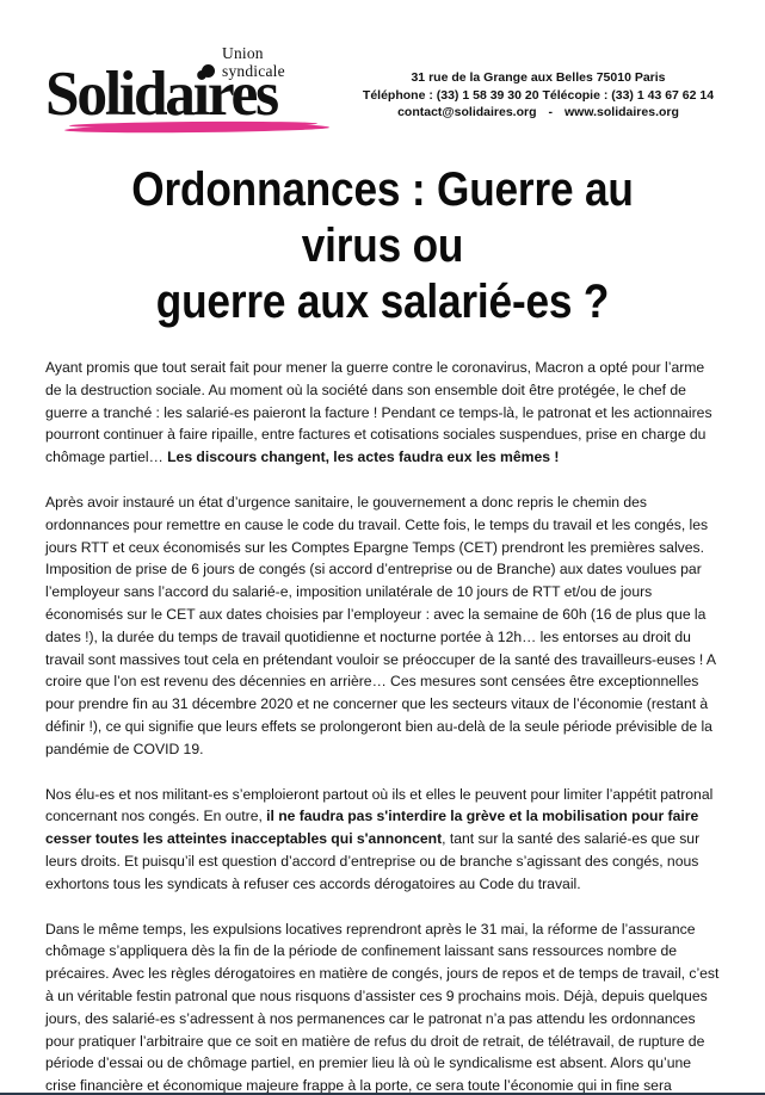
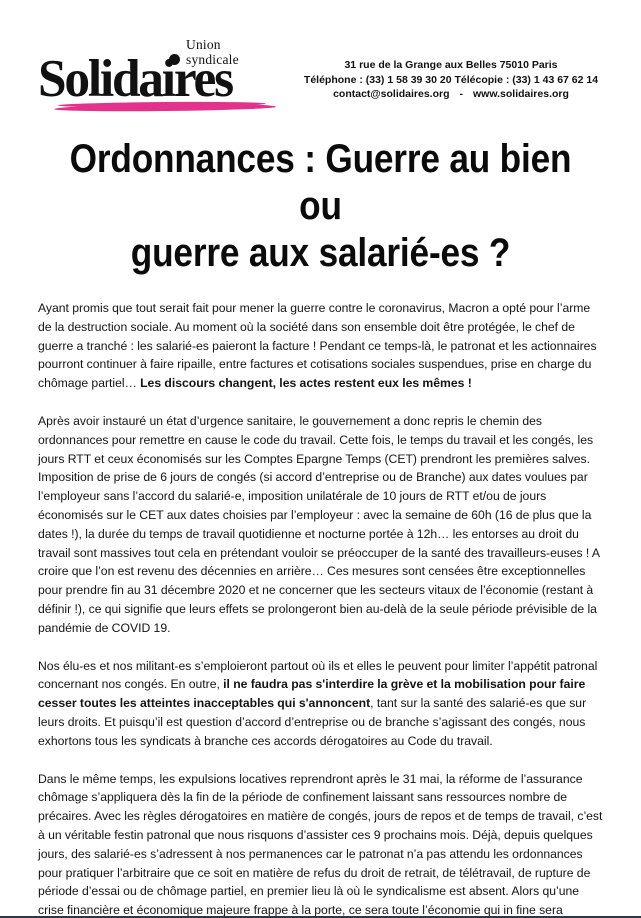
  Union
  syndicale
  Solidaires
  31 rue de la Grange aux Belles 75010 Paris
  Téléphone : (33) 1 58 39 30 20 Télécopie : (33) 1 43 67 62 14
  contact@solidaires.org - www.solidaires.org
- Ordonnances : Guerre au virus ou
+ Ordonnances : Guerre au bien ou
  guerre aux salarié-es ?
- Ayant promis que tout serait fait pour mener la guerre contre le coronavirus, Macron a opté pour l’arme de la destruction sociale. Au moment où la société dans son ensemble doit être protégée, le chef de guerre a tranché : les salarié-es paieront la facture ! Pendant ce temps-là, le patronat et les actionnaires pourront continuer à faire ripaille, entre factures et cotisations sociales suspendues, prise en charge du chômage partiel… Les discours changent, les actes faudra eux les mêmes !
+ Ayant promis que tout serait fait pour mener la guerre contre le coronavirus, Macron a opté pour l’arme de la destruction sociale. Au moment où la société dans son ensemble doit être protégée, le chef de guerre a tranché : les salarié-es paieront la facture ! Pendant ce temps-là, le patronat et les actionnaires pourront continuer à faire ripaille, entre factures et cotisations sociales suspendues, prise en charge du chômage partiel… Les discours changent, les actes restent eux les mêmes !
  Après avoir instauré un état d’urgence sanitaire, le gouvernement a donc repris le chemin des ordonnances pour remettre en cause le code du travail. Cette fois, le temps du travail et les congés, les jours RTT et ceux économisés sur les Comptes Epargne Temps (CET) prendront les premières salves. Imposition de prise de 6 jours de congés (si accord d’entreprise ou de Branche) aux dates voulues par l’employeur sans l’accord du salarié-e, imposition unilatérale de 10 jours de RTT et/ou de jours économisés sur le CET aux dates choisies par l’employeur : avec la semaine de 60h (16 de plus que la dates !), la durée du temps de travail quotidienne et nocturne portée à 12h… les entorses au droit du travail sont massives tout cela en prétendant vouloir se préoccuper de la santé des travailleurs-euses ! A croire que l’on est revenu des décennies en arrière… Ces mesures sont censées être exceptionnelles pour prendre fin au 31 décembre 2020 et ne concerner que les secteurs vitaux de l’économie (restant à définir !), ce qui signifie que leurs effets se prolongeront bien au-delà de la seule période prévisible de la pandémie de COVID 19.
- Nos élu-es et nos militant-es s’emploieront partout où ils et elles le peuvent pour limiter l’appétit patronal concernant nos congés. En outre, il ne faudra pas s'interdire la grève et la mobilisation pour faire cesser toutes les atteintes inacceptables qui s'annoncent, tant sur la santé des salarié-es que sur leurs droits. Et puisqu’il est question d’accord d’entreprise ou de branche s’agissant des congés, nous exhortons tous les syndicats à refuser ces accords dérogatoires au Code du travail.
+ Nos élu-es et nos militant-es s’emploieront partout où ils et elles le peuvent pour limiter l’appétit patronal concernant nos congés. En outre, il ne faudra pas s'interdire la grève et la mobilisation pour faire cesser toutes les atteintes inacceptables qui s'annoncent, tant sur la santé des salarié-es que sur leurs droits. Et puisqu’il est question d’accord d’entreprise ou de branche s’agissant des congés, nous exhortons tous les syndicats à branche ces accords dérogatoires au Code du travail.
  Dans le même temps, les expulsions locatives reprendront après le 31 mai, la réforme de l’assurance chômage s’appliquera dès la fin de la période de confinement laissant sans ressources nombre de précaires. Avec les règles dérogatoires en matière de congés, jours de repos et de temps de travail, c’est à un véritable festin patronal que nous risquons d’assister ces 9 prochains mois. Déjà, depuis quelques jours, des salarié-es s’adressent à nos permanences car le patronat n’a pas attendu les ordonnances pour pratiquer l’arbitraire que ce soit en matière de refus du droit de retrait, de télétravail, de rupture de période d’essai ou de chômage partiel, en premier lieu là où le syndicalisme est absent. Alors qu’une crise financière et économique majeure frappe à la porte, ce sera toute l’économie qui in fine sera
